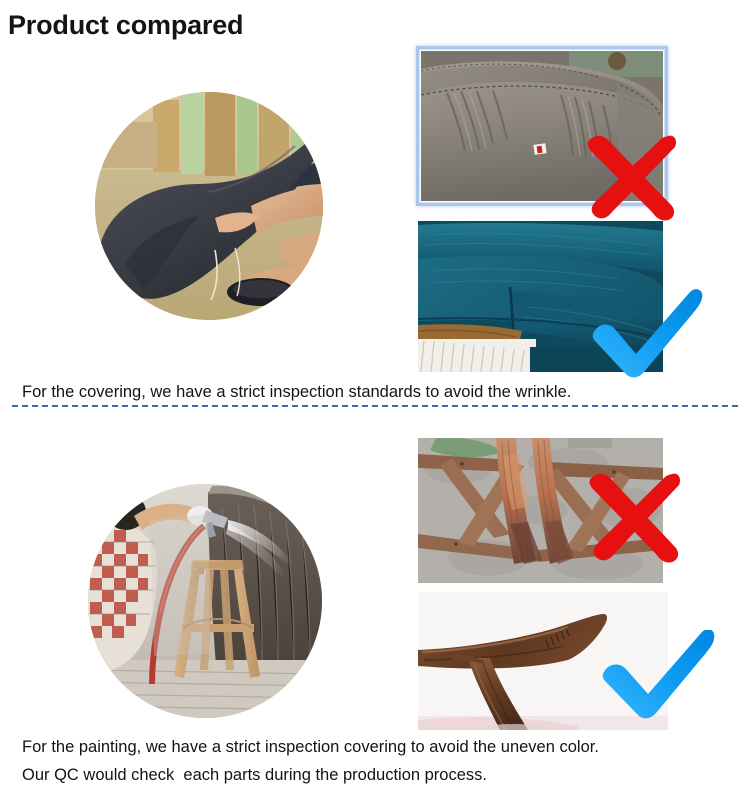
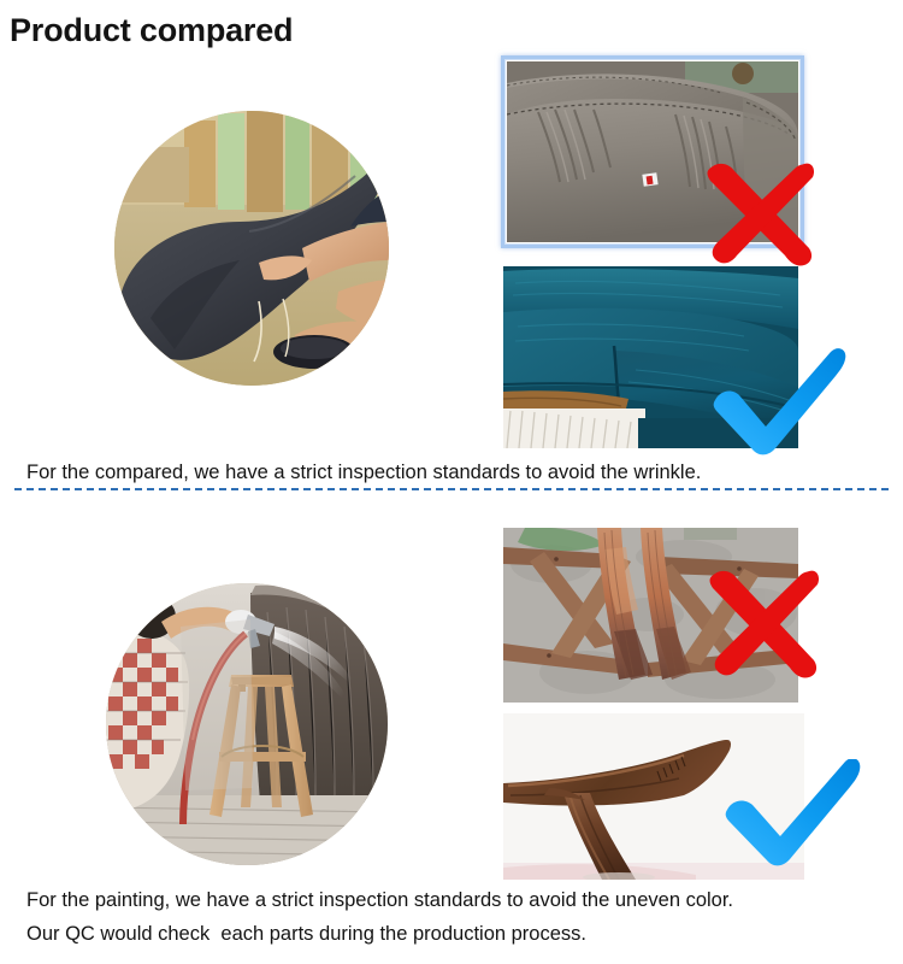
  Product compared
- For the covering, we have a strict inspection standards to avoid the wrinkle.
+ For the compared, we have a strict inspection standards to avoid the wrinkle.
- For the painting, we have a strict inspection covering to avoid the uneven color.
+ For the painting, we have a strict inspection standards to avoid the uneven color.
  Our QC would check each parts during the production process.
